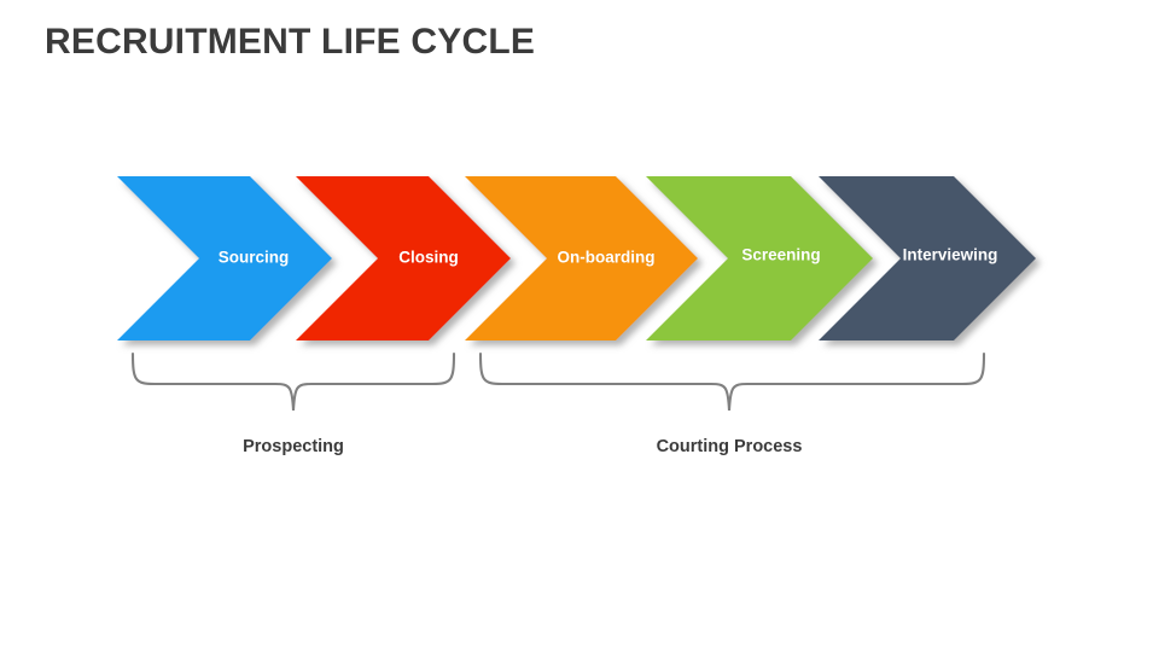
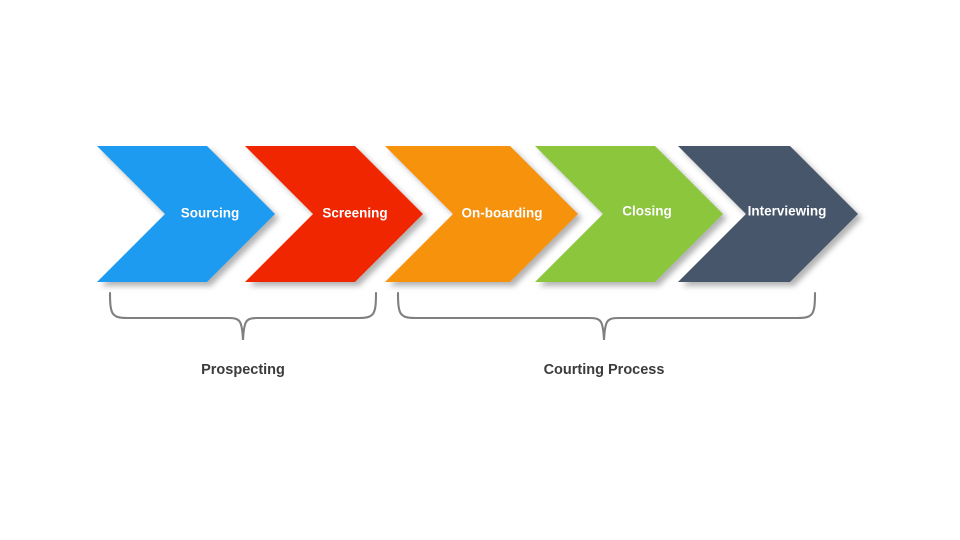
- RECRUITMENT LIFE CYCLE
  Sourcing
- Closing
+ Screening
  On-boarding
- Screening
+ Closing
  Interviewing
  Prospecting
  Courting Process
